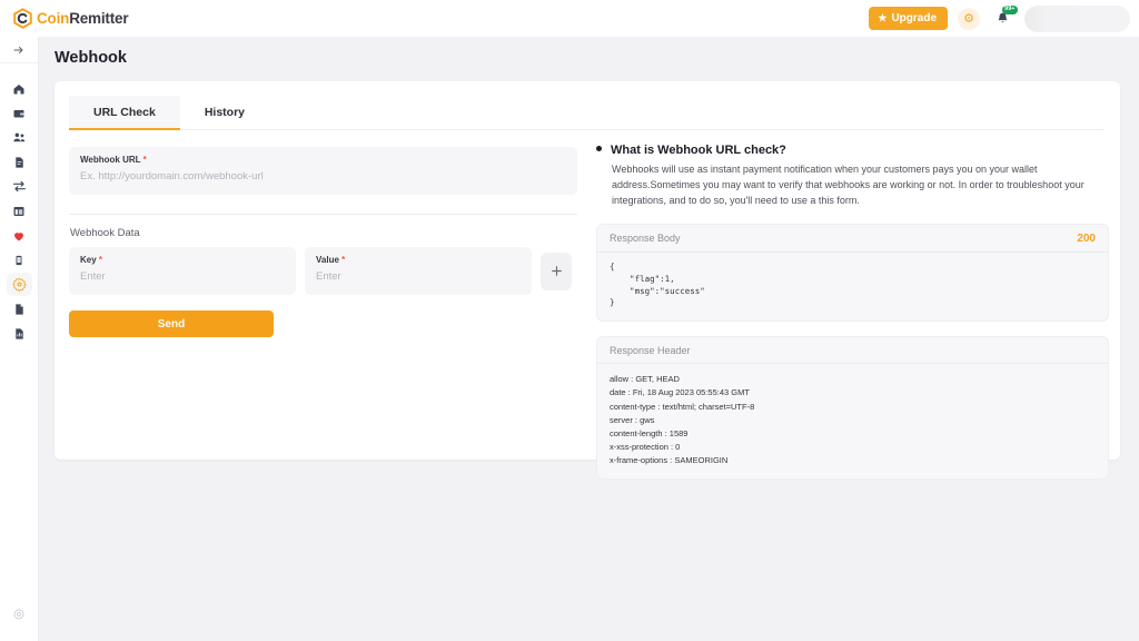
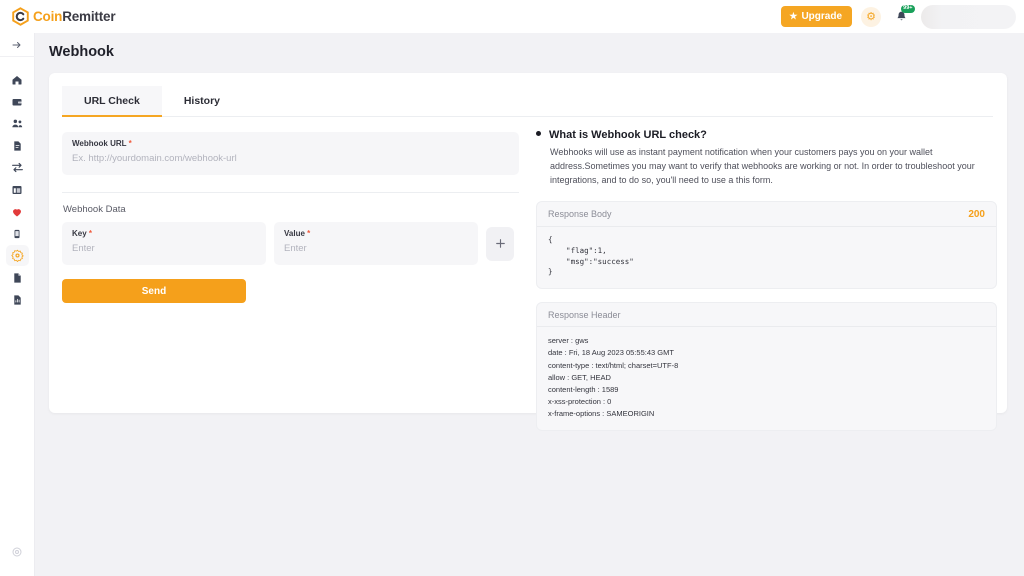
  CoinRemitter
  ★
  Upgrade
  ⚙
  Webhook
  URL Check
  History
  Webhook URL *
  Ex. http://yourdomain.com/webhook-url
  Webhook Data
  Key *
  Enter
  Value *
  Enter
  Send
  What is Webhook URL check?
  Webhooks will use as instant payment notification when your customers pays you on your wallet address.Sometimes you may want to verify that webhooks are working or not. In order to troubleshoot your integrations, and to do so, you'll need to use a this form.
  Response Body
  200
  {
  "flag":1,
  "msg":"success"
  }
  Response Header
- allow : GET, HEAD
+ server : gws
  date : Fri, 18 Aug 2023 05:55:43 GMT
  content-type : text/html; charset=UTF-8
- server : gws
+ allow : GET, HEAD
  content-length : 1589
  x-xss-protection : 0
  x-frame-options : SAMEORIGIN
